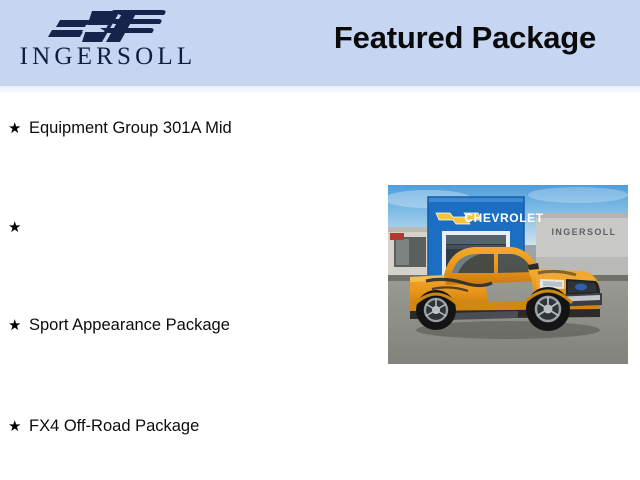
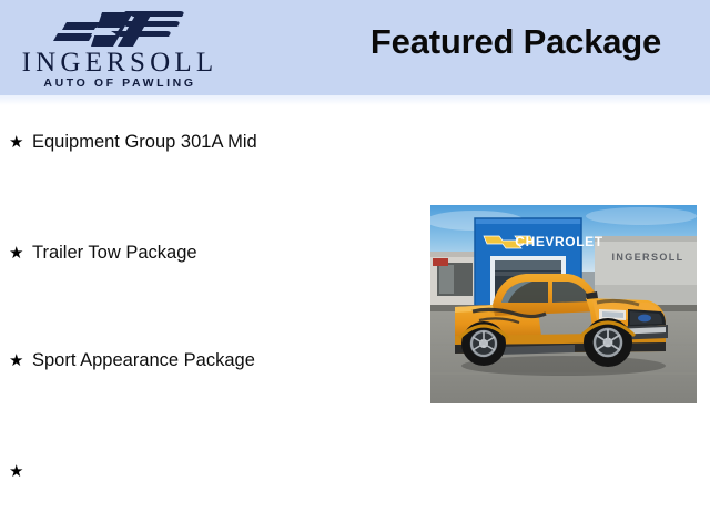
  INGERSOLL
+ AUTO OF PAWLING
  Featured Package
  ★
  Equipment Group 301A Mid
  ★
+ Trailer Tow Package
  ★
  Sport Appearance Package
  ★
- FX4 Off-Road Package
  INGERSOLL
  CHEVROLET
